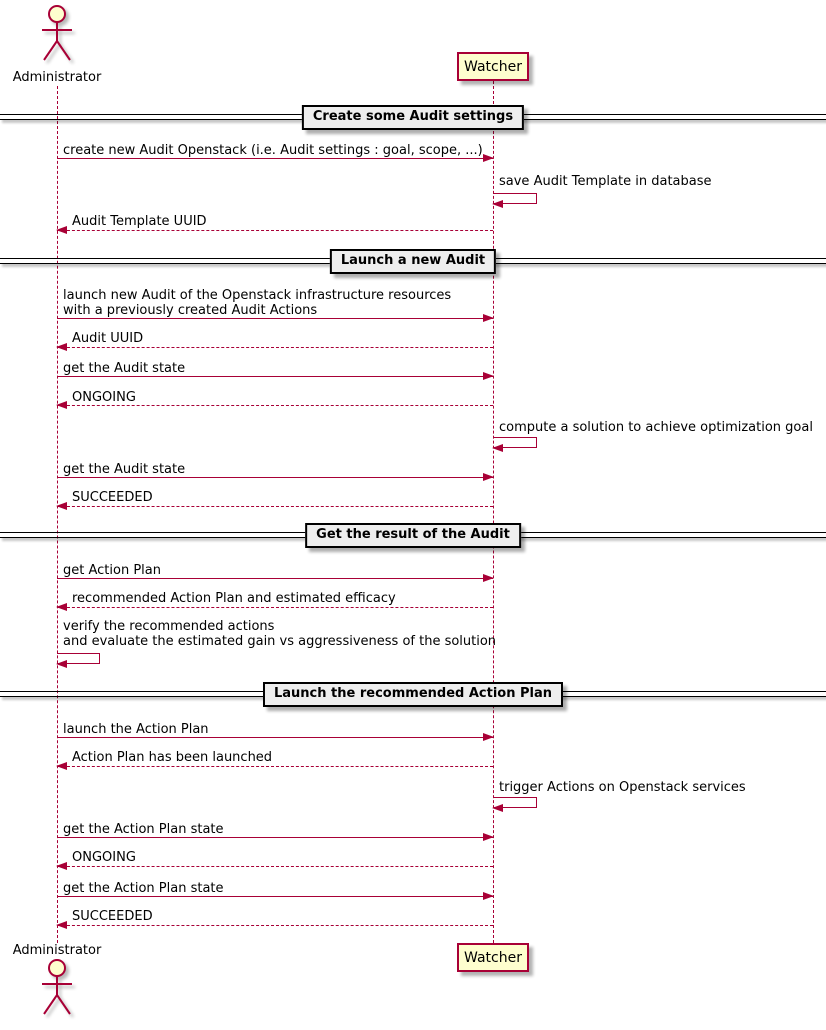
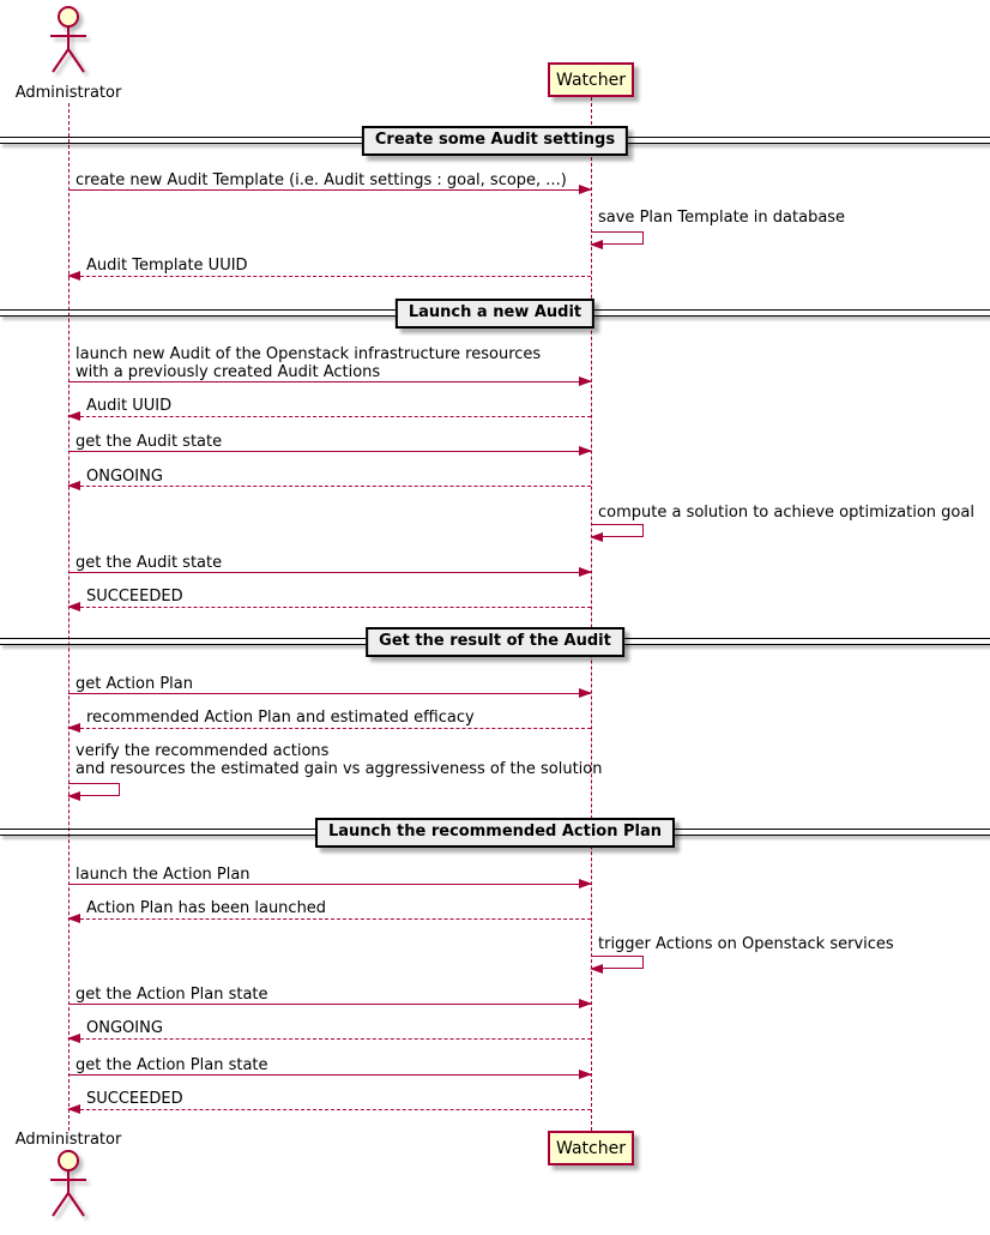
- create new Audit Openstack (i.e. Audit settings : goal, scope, ...)
+ create new Audit Template (i.e. Audit settings : goal, scope, ...)
- save Audit Template in database
+ save Plan Template in database
  Audit Template UUID
  launch new Audit of the Openstack infrastructure resources
  with a previously created Audit Actions
  Audit UUID
  get the Audit state
  ONGOING
  compute a solution to achieve optimization goal
  get the Audit state
  SUCCEEDED
  get Action Plan
  recommended Action Plan and estimated efficacy
  verify the recommended actions
- and evaluate the estimated gain vs aggressiveness of the solution
+ and resources the estimated gain vs aggressiveness of the solution
  launch the Action Plan
  Action Plan has been launched
  trigger Actions on Openstack services
  get the Action Plan state
  ONGOING
  get the Action Plan state
  SUCCEEDED
  Create some Audit settings
  Launch a new Audit
  Get the result of the Audit
  Launch the recommended Action Plan
  Administrator
  Watcher
  Administrator
  Watcher
